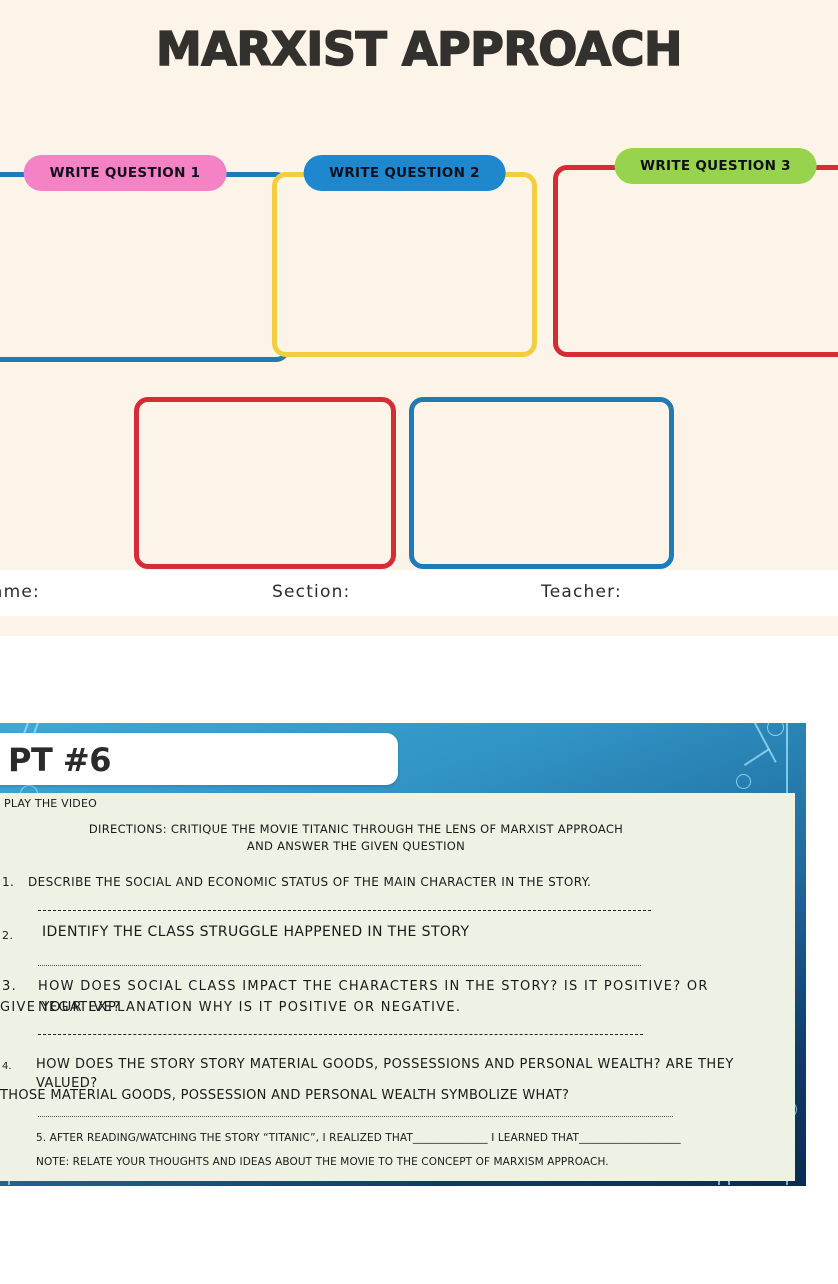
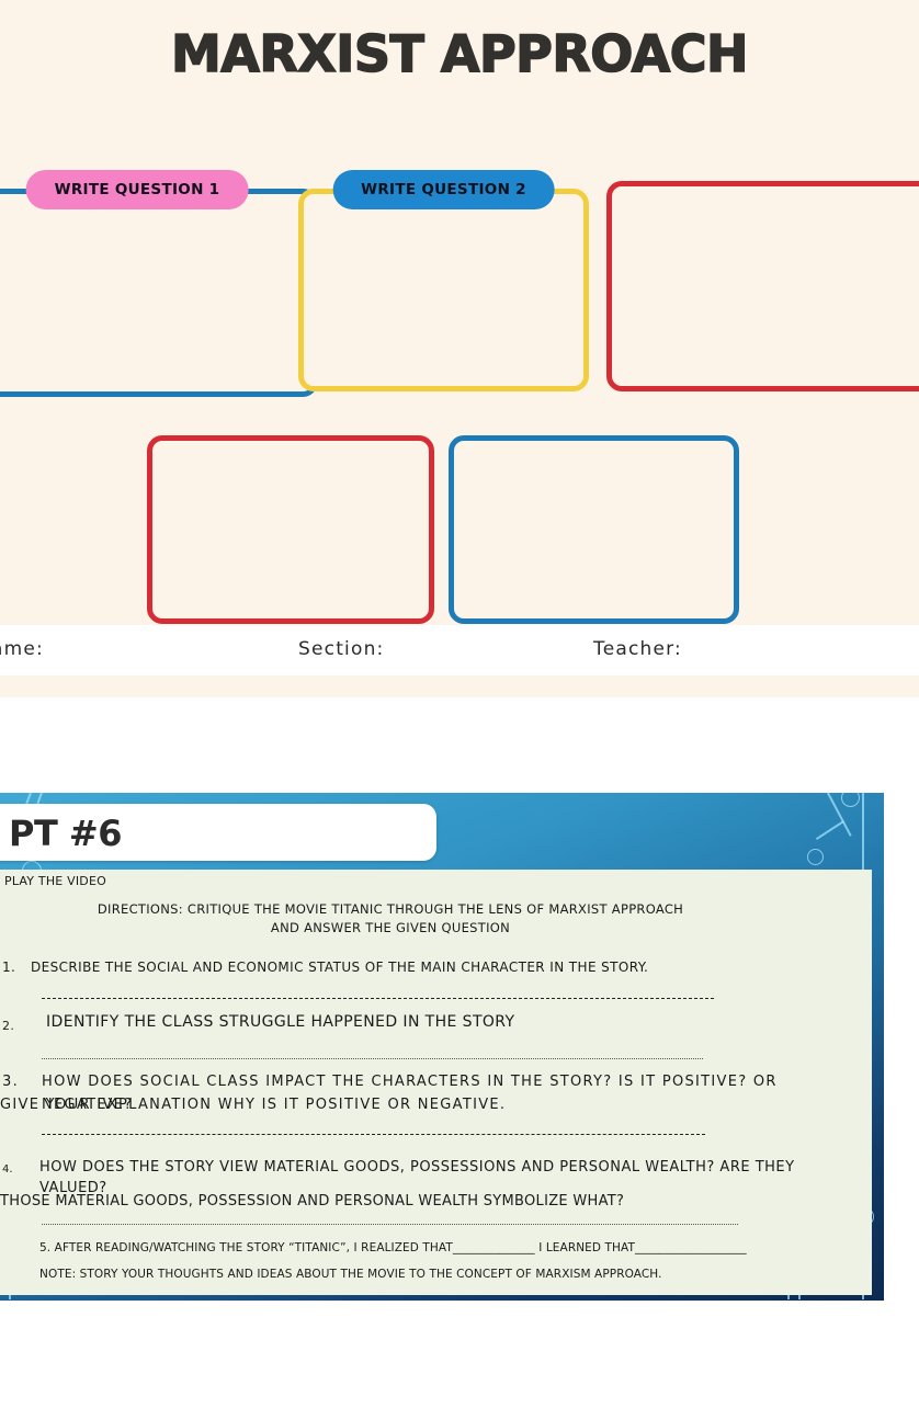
  MARXIST APPROACH
  WRITE QUESTION 1
  WRITE QUESTION 2
- WRITE QUESTION 3
  me:
  Section:
  Teacher:
  PT #6
  PLAY THE VIDEO
  DIRECTIONS: CRITIQUE THE MOVIE TITANIC THROUGH THE LENS OF MARXIST APPROACH
  AND ANSWER THE GIVEN QUESTION
  1.
  DESCRIBE THE SOCIAL AND ECONOMIC STATUS OF THE MAIN CHARACTER IN THE STORY.
  2.
  IDENTIFY THE CLASS STRUGGLE HAPPENED IN THE STORY
  3.
  HOW DOES SOCIAL CLASS IMPACT THE CHARACTERS IN THE STORY? IS IT POSITIVE? OR NEGATIVE?
  GIVE YOUR EXPLANATION WHY IS IT POSITIVE OR NEGATIVE.
  4.
- HOW DOES THE STORY STORY MATERIAL GOODS, POSSESSIONS AND PERSONAL WEALTH? ARE THEY VALUED?
+ HOW DOES THE STORY VIEW MATERIAL GOODS, POSSESSIONS AND PERSONAL WEALTH? ARE THEY VALUED?
  THOSE MATERIAL GOODS, POSSESSION AND PERSONAL WEALTH SYMBOLIZE WHAT?
  5. AFTER READING/WATCHING THE STORY “TITANIC”, I REALIZED THAT______________ I LEARNED THAT___________________
- NOTE: RELATE YOUR THOUGHTS AND IDEAS ABOUT THE MOVIE TO THE CONCEPT OF MARXISM APPROACH.
+ NOTE: STORY YOUR THOUGHTS AND IDEAS ABOUT THE MOVIE TO THE CONCEPT OF MARXISM APPROACH.
